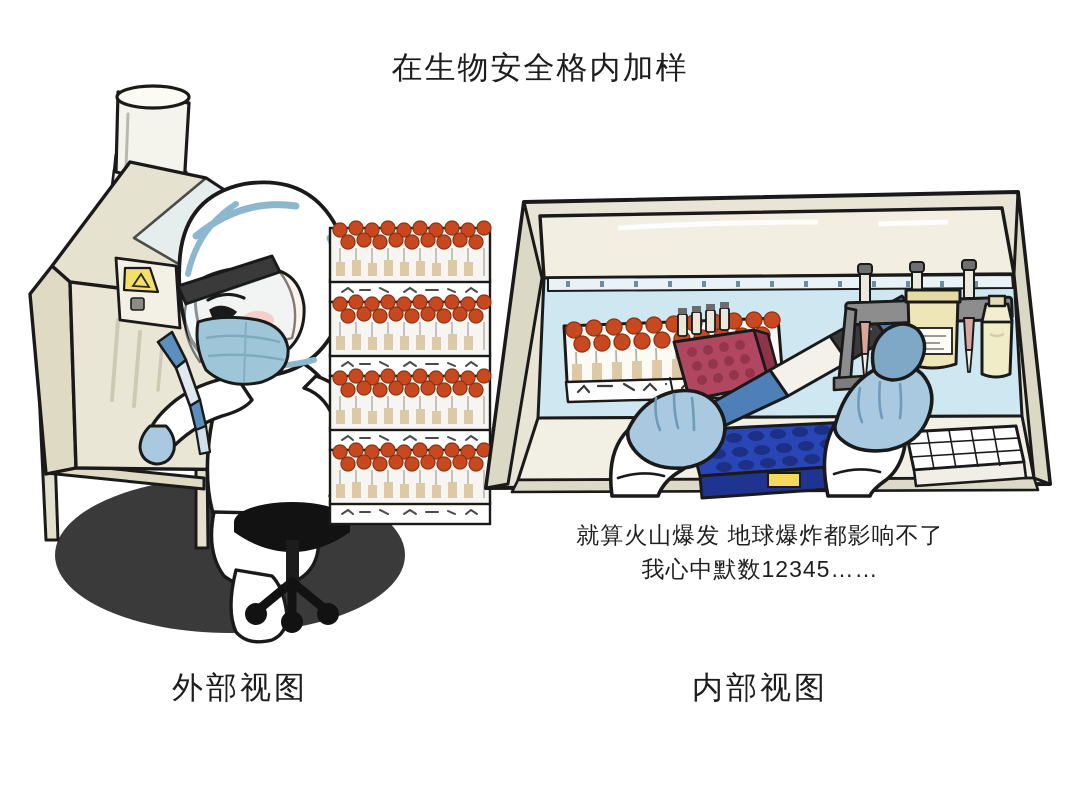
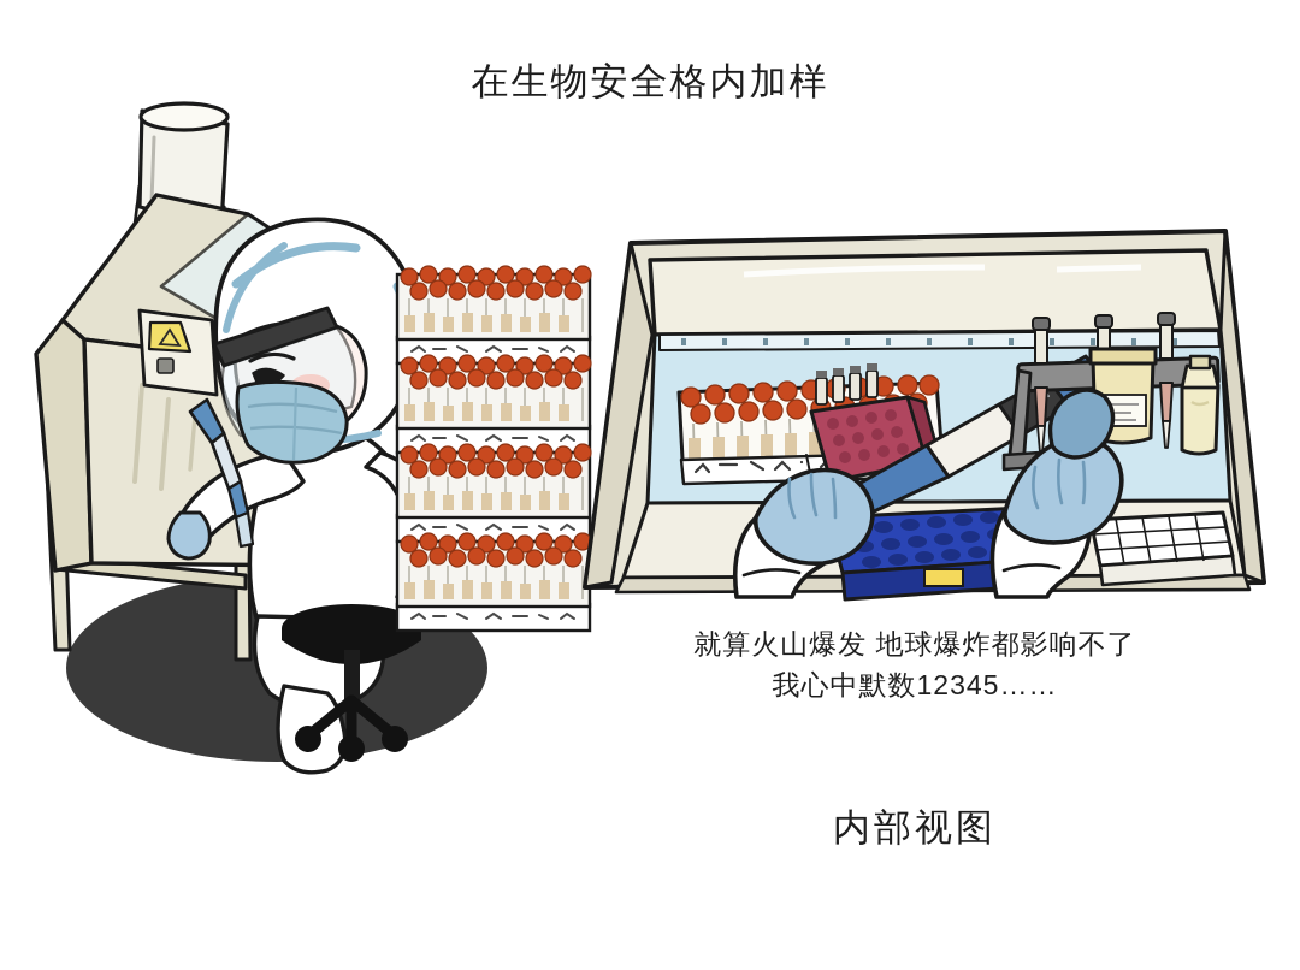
  在生物安全格内加样
  就算火山爆发 地球爆炸都影响不了
  我心中默数12345……
- 外部视图
  内部视图
